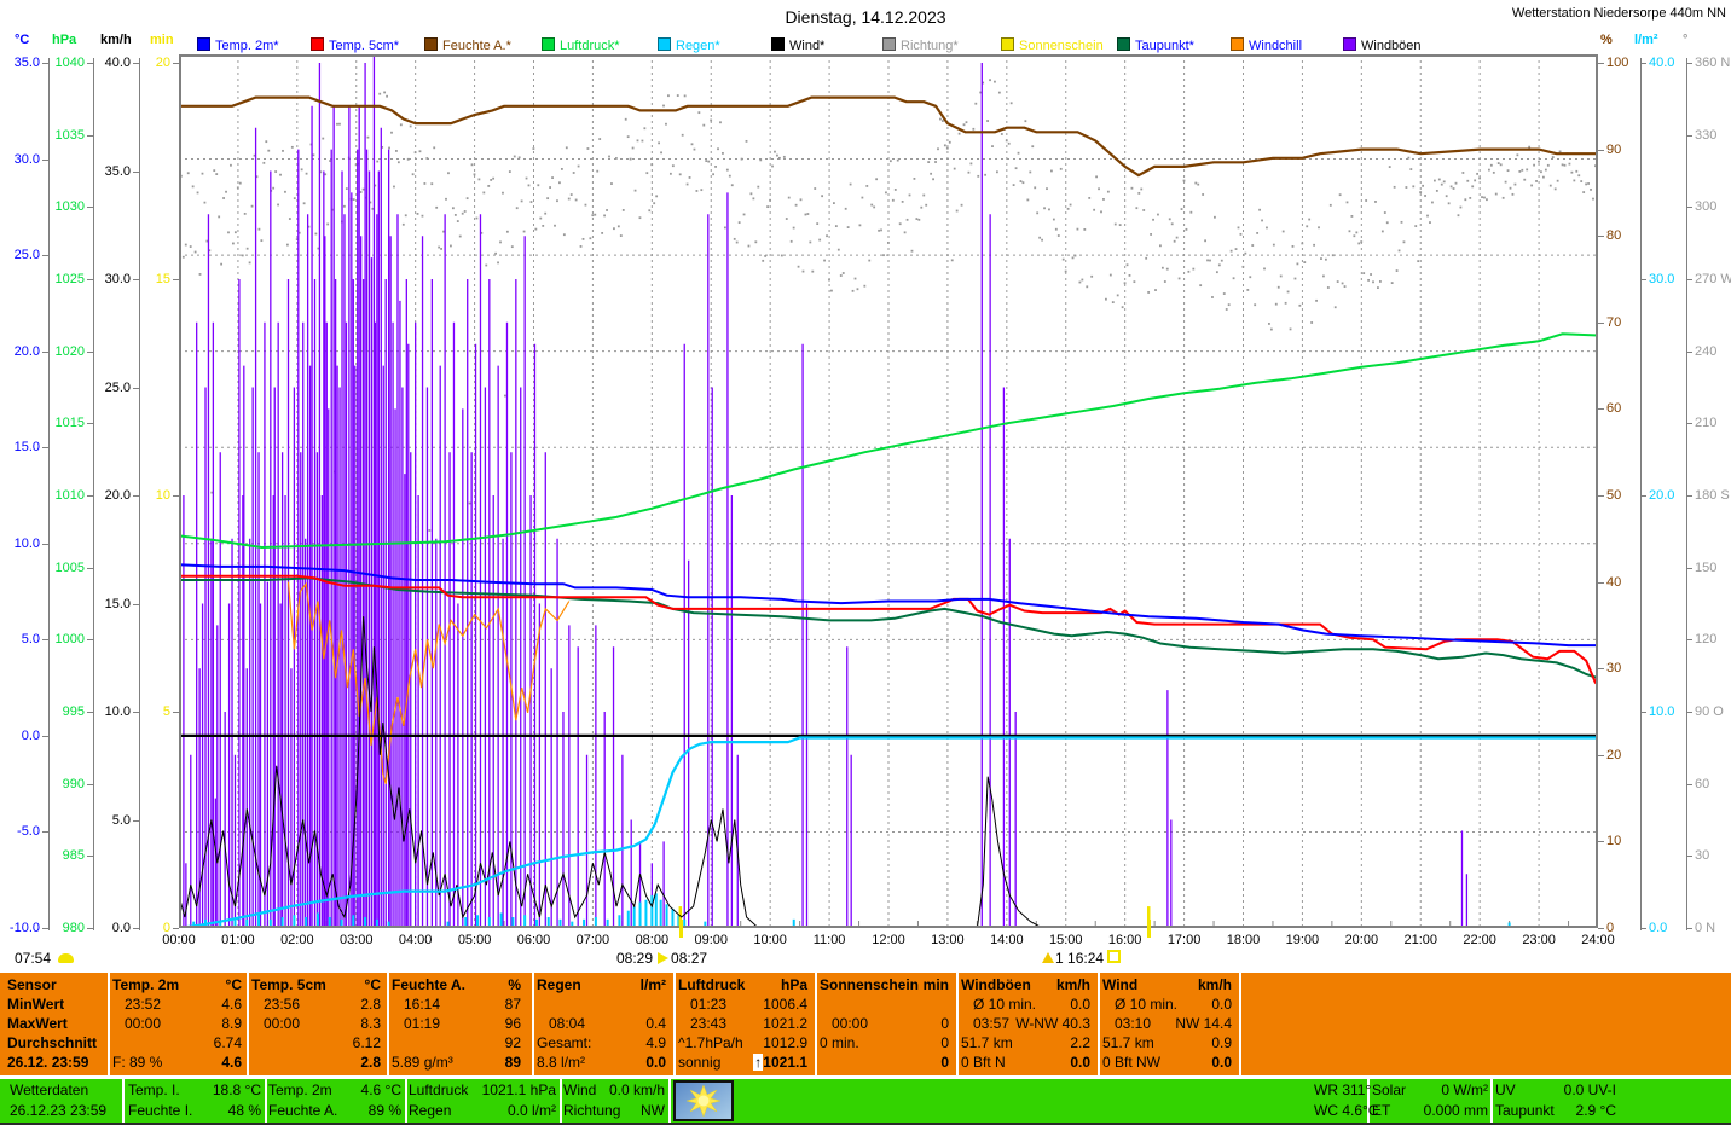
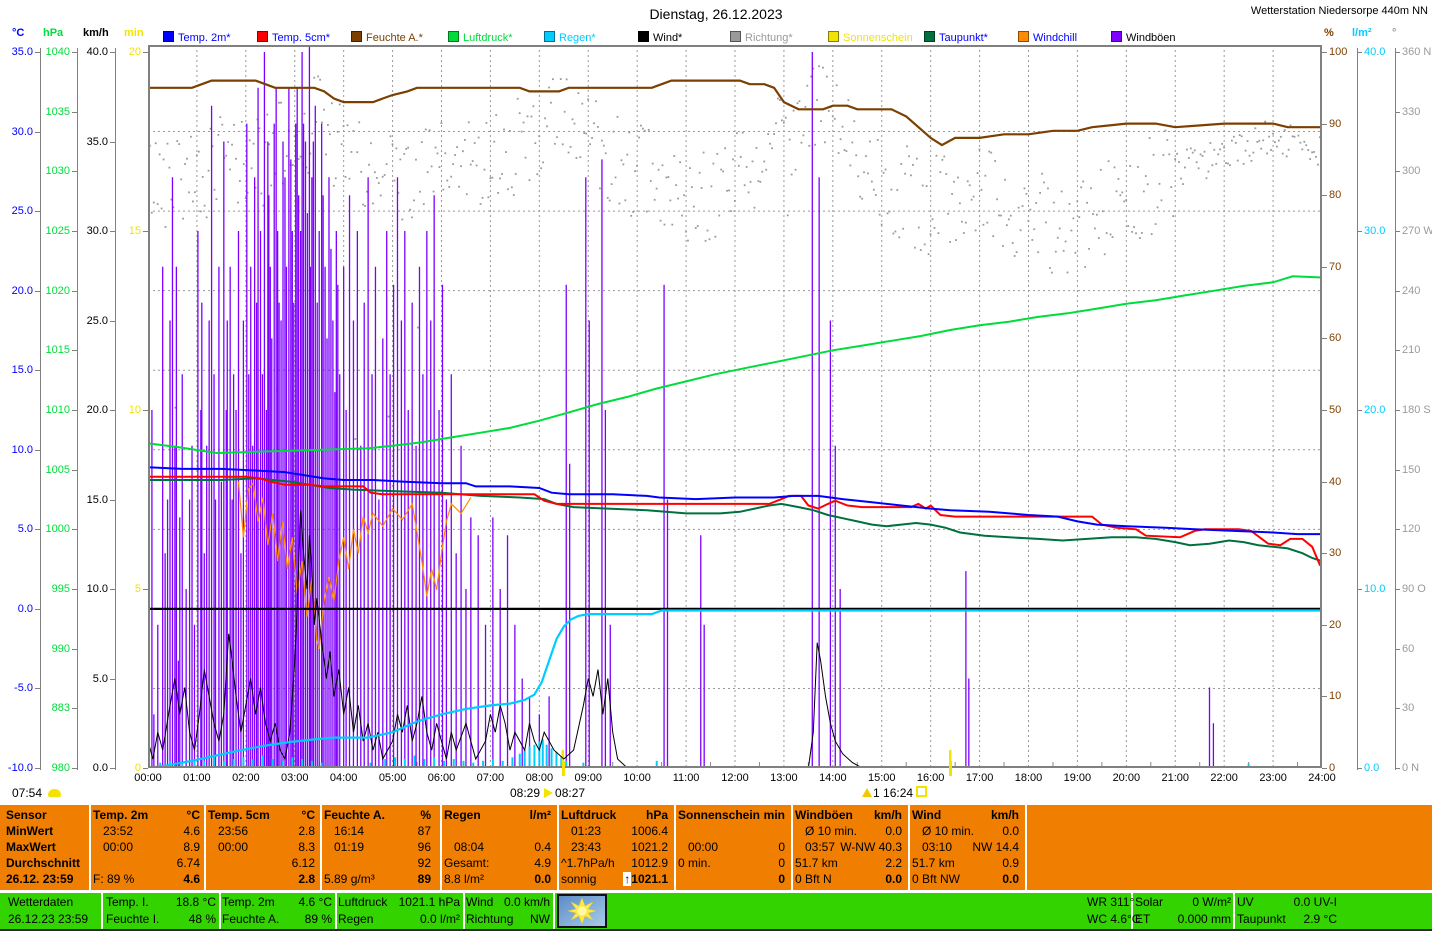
- Dienstag, 14.12.2023
+ Dienstag, 26.12.2023
  Wetterstation Niedersorpe 440m NN
  Temp. 2m*
  Temp. 5cm*
  Feuchte A.*
  Luftdruck*
  Regen*
  Wind*
  Richtung*
  Sonnenschein
  Taupunkt*
  Windchill
  Windböen
  °C
  hPa
  km/h
  min
  %
  l/m²
  °
  35.0
  30.0
  25.0
  20.0
  15.0
  10.0
  5.0
  0.0
  -5.0
  -10.0
  1040
  1035
  1030
  1025
  1020
  1015
  1010
  1005
  1000
  995
  990
- 985
+ 883
  980
  40.0
  35.0
  30.0
  25.0
  20.0
  15.0
  10.0
  5.0
  0.0
  20
  15
  10
  5
  0
  100
  90
  80
  70
  60
  50
  40
  30
  20
  10
  0
  40.0
  30.0
  20.0
  10.0
  0.0
  360 N
  330
  300
  270 W
  240
  210
  180 S
  150
  120
  90 O
  60
  30
  0 N
  00:00
  01:00
  02:00
  03:00
  04:00
  05:00
  06:00
  07:00
  08:00
  09:00
  10:00
  11:00
  12:00
  13:00
  14:00
  15:00
  16:00
  17:00
  18:00
  19:00
  20:00
  21:00
  22:00
  23:00
  24:00
  07:54
  08:29 08:27
  1 16:24
  Sensor
  MinWert
  MaxWert
  Durchschnitt
  26.12. 23:59
  Temp. 2m
  °C
  23:52
  4.6
  00:00
  8.9
  6.74
  F: 89 %
  4.6
  Temp. 5cm
  °C
  23:56
  2.8
  00:00
  8.3
  6.12
  2.8
  Feuchte A.
  %
  16:14
  87
  01:19
  96
  92
  5.89 g/m³
  89
  Regen
  l/m²
  08:04
  0.4
  Gesamt:
  4.9
  8.8 l/m²
  0.0
  Luftdruck
  hPa
  01:23
  1006.4
  23:43
  1021.2
  ^1.7hPa/h
  1012.9
  sonnig
  ↑1021.1
  Sonnenschein
  min
  00:00
  0
  0 min.
  0
  0
  Windböen
  km/h
  Ø 10 min.
  0.0
  03:57
  W-NW 40.3
  51.7 km
  2.2
  0 Bft N
  0.0
  Wind
  km/h
  Ø 10 min.
  0.0
  03:10
  NW 14.4
  51.7 km
  0.9
  0 Bft NW
  0.0
  Wetterdaten
  26.12.23 23:59
  Temp. I.
  18.8 °C
  Feuchte I.
  48 %
  Temp. 2m
  4.6 °C
  Feuchte A.
  89 %
  Luftdruck
  1021.1 hPa
  Regen
  0.0 l/m²
  Wind
  0.0 km/h
  Richtung
  NW
  WR 311°
  WC 4.6°C
  Solar
  0 W/m²
  ET
  0.000 mm
  UV
  0.0 UV-I
  Taupunkt
  2.9 °C
